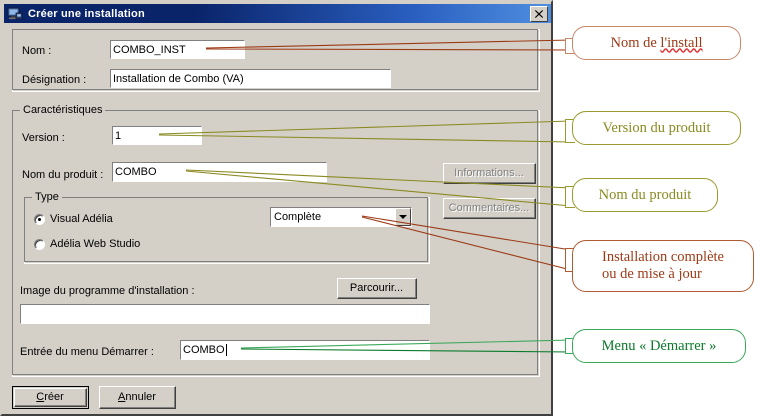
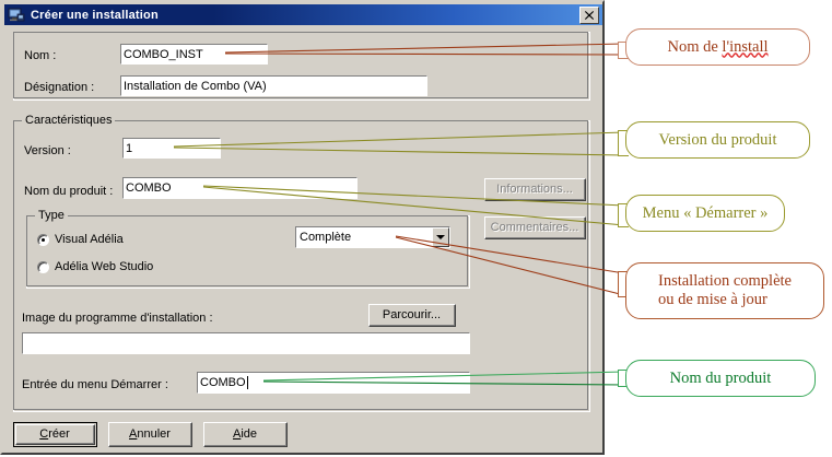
  Créer une installation
  Nom :
  COMBO_INST
  Désignation :
  Installation de Combo (VA)
  Caractéristiques
  Version :
  1
  Nom du produit :
  COMBO
  Type
  Visual Adélia
  Adélia Web Studio
  Complète
  Informations...
  Commentaires...
  Image du programme d'installation :
  Parcourir...
  Entrée du menu Démarrer :
  COMBO
  Créer
  Annuler
+ Aide
  Nom de l'install
  Version du produit
- Nom du produit
+ Menu « Démarrer »
  Installation complète
  ou de mise à jour
- Menu « Démarrer »
+ Nom du produit
